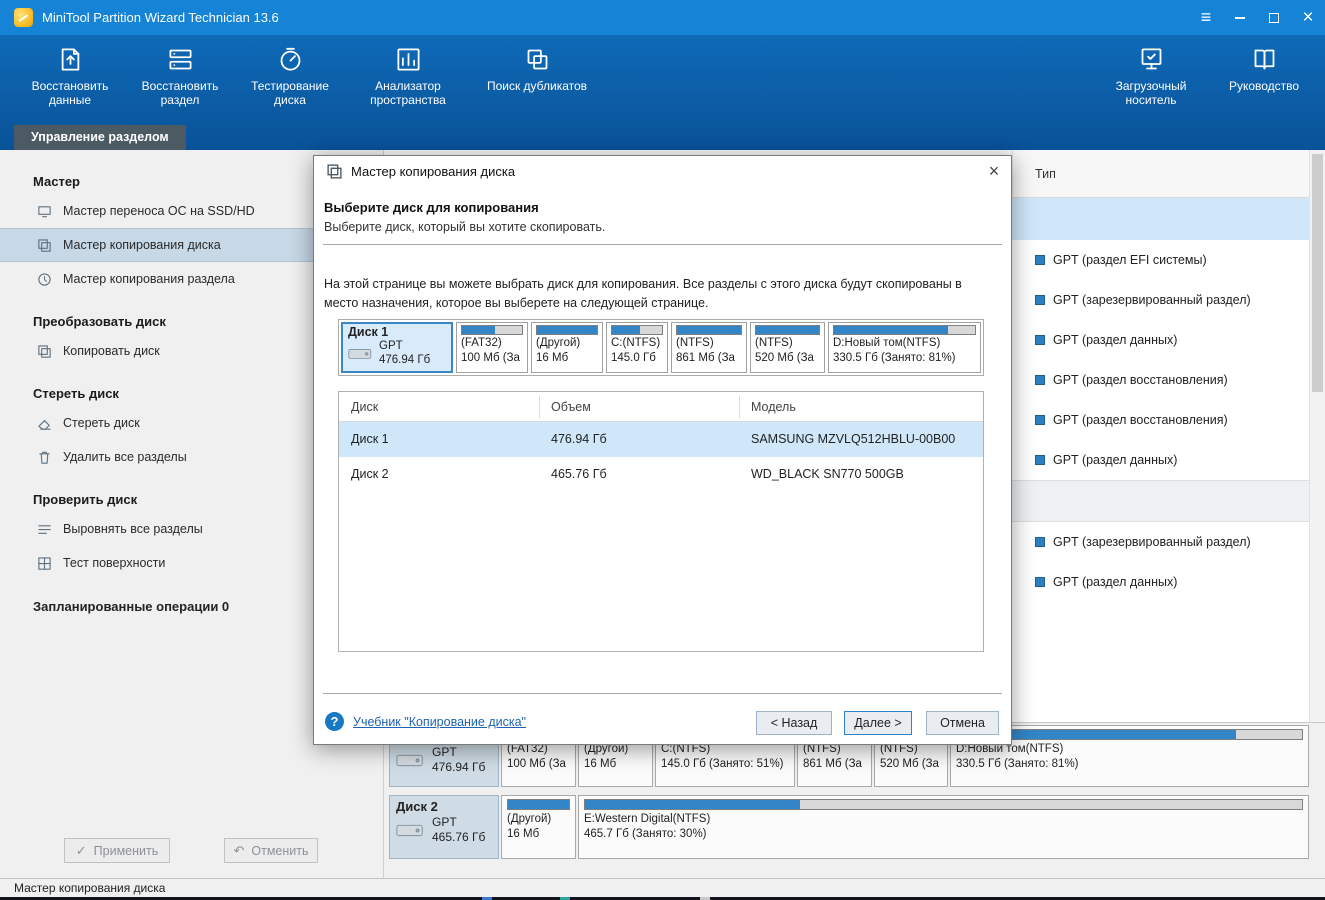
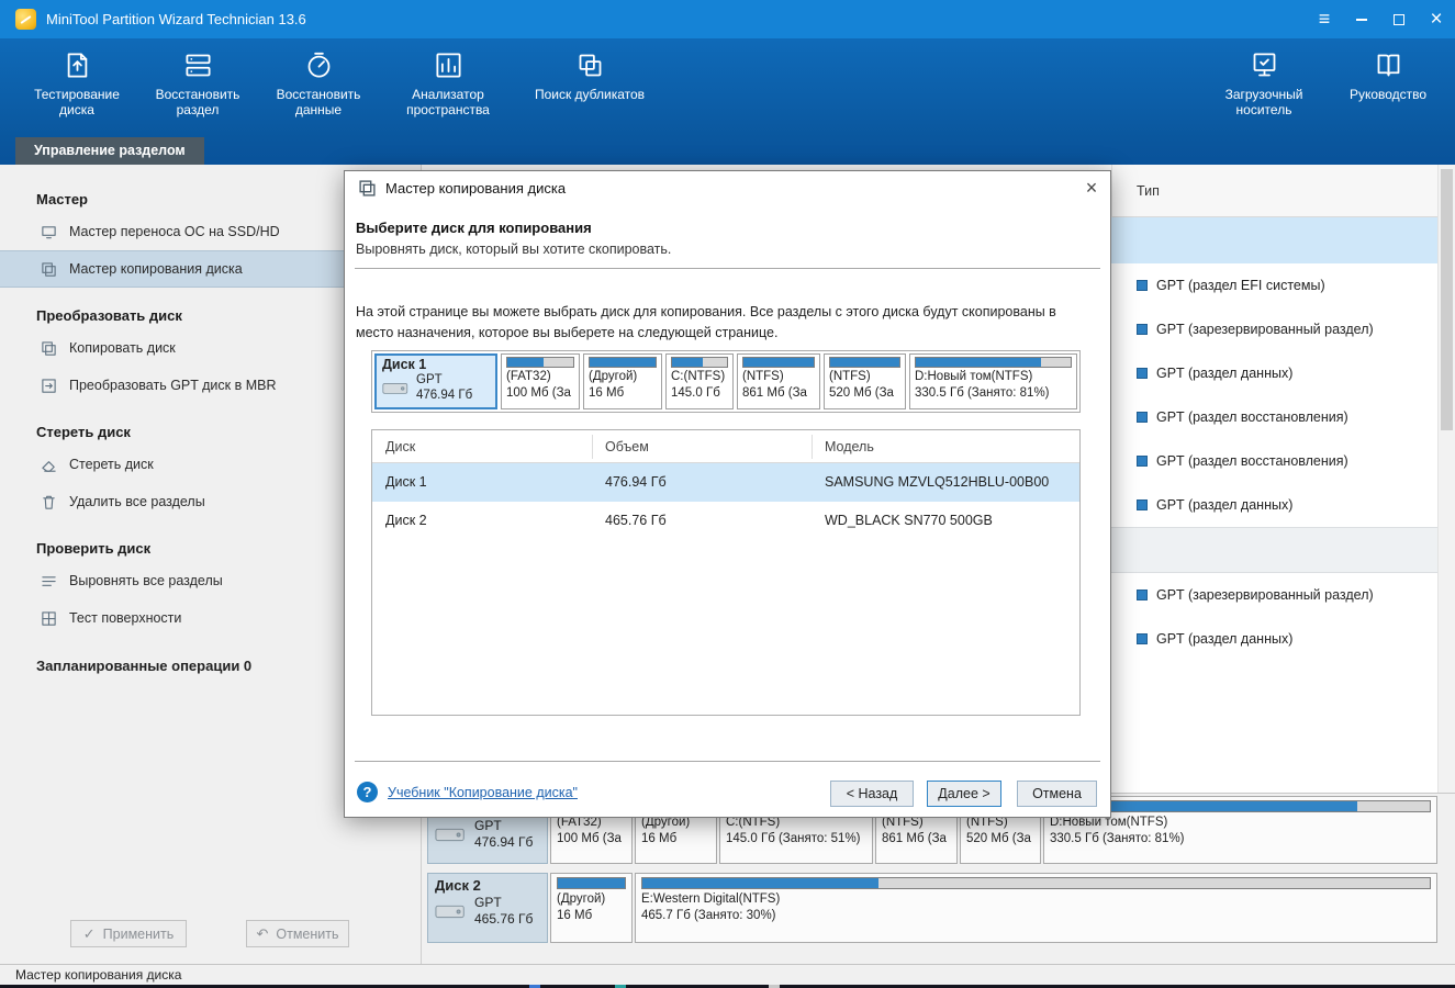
  MiniTool Partition Wizard Technician 13.6
  ≡
  ×
- Восстановить данные
+ Тестирование диска
  Восстановить раздел
- Тестирование диска
+ Восстановить данные
  Анализатор пространства
  Поиск дубликатов
  Загрузочный носитель
  Руководство
  Управление разделом
  Мастер
  Мастер переноса ОС на SSD/HD
  Мастер копирования диска
- Мастер копирования раздела
  Преобразовать диск
  Копировать диск
+ Преобразовать GPT диск в MBR
  Стереть диск
  Стереть диск
  Удалить все разделы
  Проверить диск
  Выровнять все разделы
  Тест поверхности
  Запланированные операции 0
  ✓
  Применить
  ↶
  Отменить
  Тип
  GPT (раздел EFI системы)
  GPT (зарезервированный раздел)
  GPT (раздел данных)
  GPT (раздел восстановления)
  GPT (раздел восстановления)
  GPT (раздел данных)
  GPT (зарезервированный раздел)
  GPT (раздел данных)
  GPT
  476.94 Гб
  (FAT32)
  100 Мб (За
  (Другой)
  16 Мб
  C:(NTFS)
  145.0 Гб (Занято: 51%)
  (NTFS)
  861 Мб (За
  (NTFS)
  520 Мб (За
  D:Новый том(NTFS)
  330.5 Гб (Занято: 81%)
  Диск 2
  GPT
  465.76 Гб
  (Другой)
  16 Мб
  E:Western Digital(NTFS)
  465.7 Гб (Занято: 30%)
  Мастер копирования диска
  Мастер копирования диска
  ×
  Выберите диск для копирования
- Выберите диск, который вы хотите скопировать.
+ Выровнять диск, который вы хотите скопировать.
  На этой странице вы можете выбрать диск для копирования. Все разделы с этого диска будут скопированы в место назначения, которое вы выберете на следующей странице.
  Диск 1
  GPT
  476.94 Гб
  (FAT32)
  100 Мб (За
  (Другой)
  16 Мб
  C:(NTFS)
  145.0 Гб
  (NTFS)
  861 Мб (За
  (NTFS)
  520 Мб (За
  D:Новый том(NTFS)
  330.5 Гб (Занято: 81%)
  Диск
  Объем
  Модель
  Диск 1
  476.94 Гб
  SAMSUNG MZVLQ512HBLU-00B00
  Диск 2
  465.76 Гб
  WD_BLACK SN770 500GB
  ?
  Учебник "Копирование диска"
  < Назад
  Далее >
  Отмена
